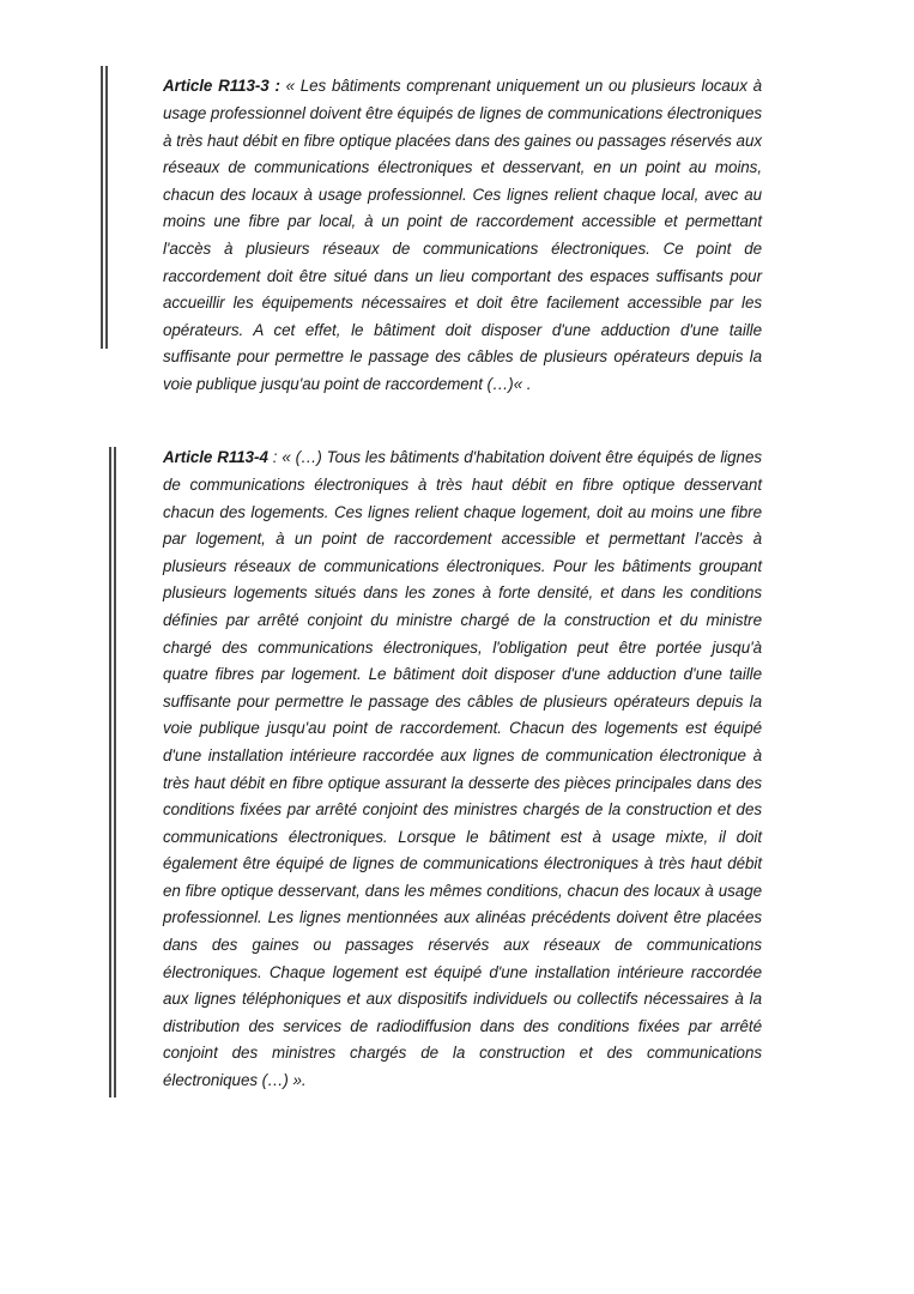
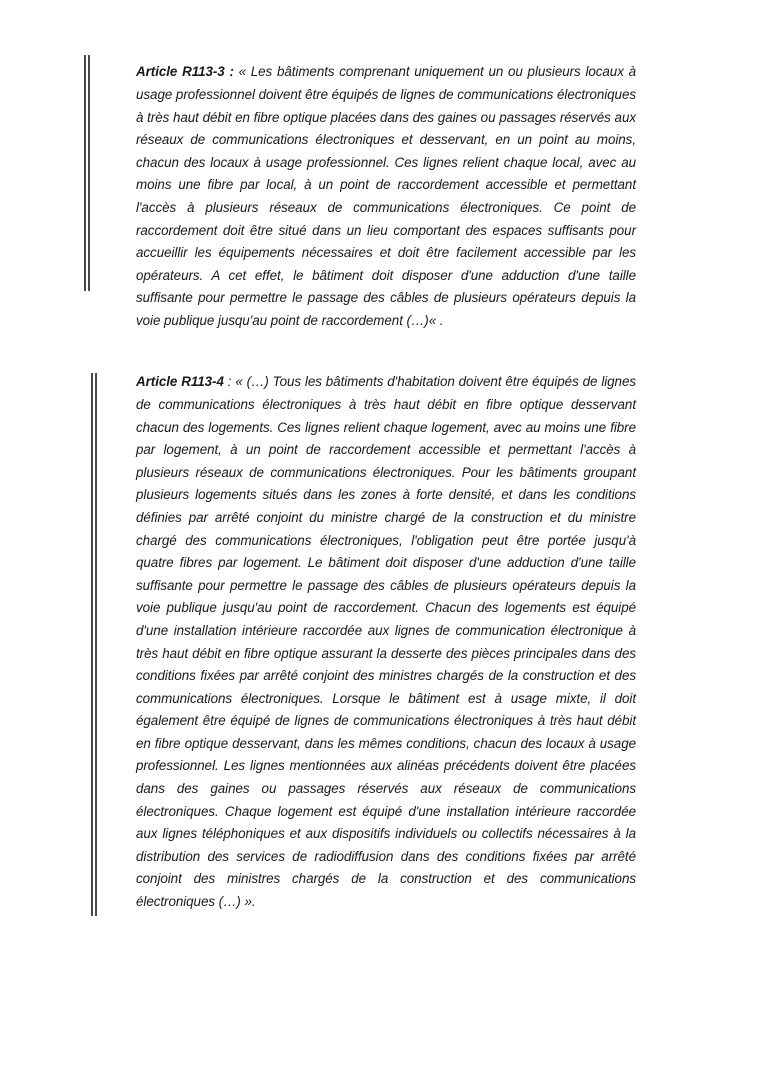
  Article R113-3 : « Les bâtiments comprenant uniquement un ou plusieurs locaux à usage professionnel doivent être équipés de lignes de communications électroniques à très haut débit en fibre optique placées dans des gaines ou passages réservés aux réseaux de communications électroniques et desservant, en un point au moins, chacun des locaux à usage professionnel. Ces lignes relient chaque local, avec au moins une fibre par local, à un point de raccordement accessible et permettant l'accès à plusieurs réseaux de communications électroniques. Ce point de raccordement doit être situé dans un lieu comportant des espaces suffisants pour accueillir les équipements nécessaires et doit être facilement accessible par les opérateurs. A cet effet, le bâtiment doit disposer d'une adduction d'une taille suffisante pour permettre le passage des câbles de plusieurs opérateurs depuis la voie publique jusqu'au point de raccordement (…)« .
- Article R113-4 : « (…) Tous les bâtiments d'habitation doivent être équipés de lignes de communications électroniques à très haut débit en fibre optique desservant chacun des logements. Ces lignes relient chaque logement, doit au moins une fibre par logement, à un point de raccordement accessible et permettant l'accès à plusieurs réseaux de communications électroniques. Pour les bâtiments groupant plusieurs logements situés dans les zones à forte densité, et dans les conditions définies par arrêté conjoint du ministre chargé de la construction et du ministre chargé des communications électroniques, l'obligation peut être portée jusqu'à quatre fibres par logement. Le bâtiment doit disposer d'une adduction d'une taille suffisante pour permettre le passage des câbles de plusieurs opérateurs depuis la voie publique jusqu'au point de raccordement. Chacun des logements est équipé d'une installation intérieure raccordée aux lignes de communication électronique à très haut débit en fibre optique assurant la desserte des pièces principales dans des conditions fixées par arrêté conjoint des ministres chargés de la construction et des communications électroniques. Lorsque le bâtiment est à usage mixte, il doit également être équipé de lignes de communications électroniques à très haut débit en fibre optique desservant, dans les mêmes conditions, chacun des locaux à usage professionnel. Les lignes mentionnées aux alinéas précédents doivent être placées dans des gaines ou passages réservés aux réseaux de communications électroniques. Chaque logement est équipé d'une installation intérieure raccordée aux lignes téléphoniques et aux dispositifs individuels ou collectifs nécessaires à la distribution des services de radiodiffusion dans des conditions fixées par arrêté conjoint des ministres chargés de la construction et des communications électroniques (…) ».
+ Article R113-4 : « (…) Tous les bâtiments d'habitation doivent être équipés de lignes de communications électroniques à très haut débit en fibre optique desservant chacun des logements. Ces lignes relient chaque logement, avec au moins une fibre par logement, à un point de raccordement accessible et permettant l'accès à plusieurs réseaux de communications électroniques. Pour les bâtiments groupant plusieurs logements situés dans les zones à forte densité, et dans les conditions définies par arrêté conjoint du ministre chargé de la construction et du ministre chargé des communications électroniques, l'obligation peut être portée jusqu'à quatre fibres par logement. Le bâtiment doit disposer d'une adduction d'une taille suffisante pour permettre le passage des câbles de plusieurs opérateurs depuis la voie publique jusqu'au point de raccordement. Chacun des logements est équipé d'une installation intérieure raccordée aux lignes de communication électronique à très haut débit en fibre optique assurant la desserte des pièces principales dans des conditions fixées par arrêté conjoint des ministres chargés de la construction et des communications électroniques. Lorsque le bâtiment est à usage mixte, il doit également être équipé de lignes de communications électroniques à très haut débit en fibre optique desservant, dans les mêmes conditions, chacun des locaux à usage professionnel. Les lignes mentionnées aux alinéas précédents doivent être placées dans des gaines ou passages réservés aux réseaux de communications électroniques. Chaque logement est équipé d'une installation intérieure raccordée aux lignes téléphoniques et aux dispositifs individuels ou collectifs nécessaires à la distribution des services de radiodiffusion dans des conditions fixées par arrêté conjoint des ministres chargés de la construction et des communications électroniques (…) ».
